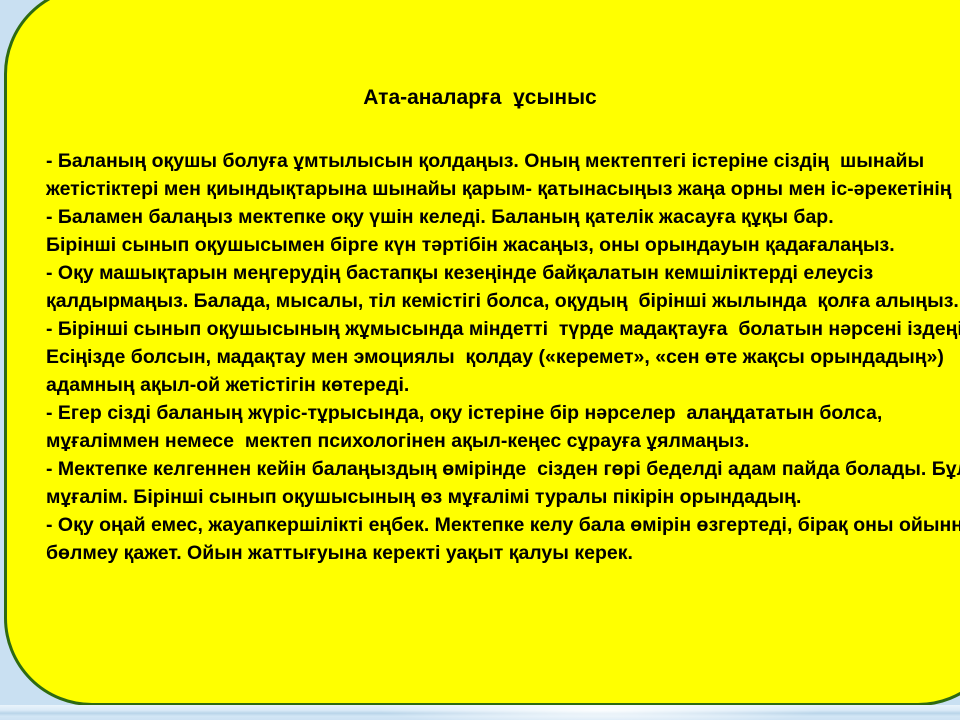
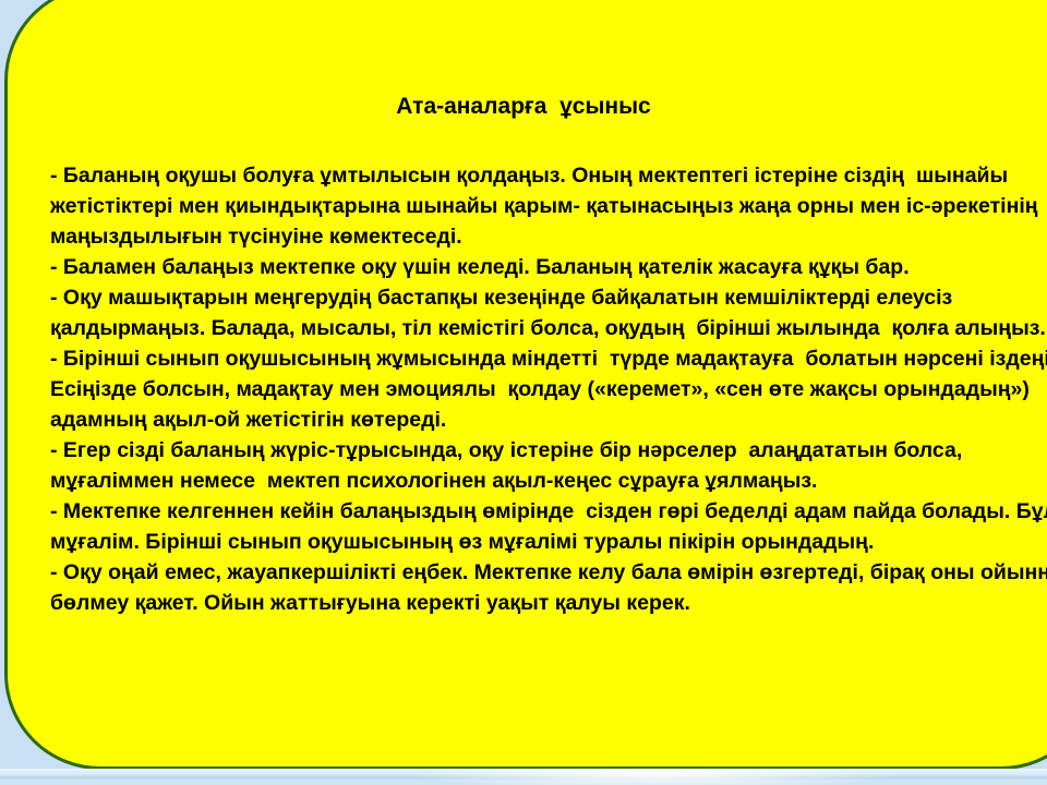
  Ата-аналарға ұсыныс
  - Баланың оқушы болуға ұмтылысын қолдаңыз. Оның мектептегі істеріне сіздің шынайы
  жетістіктері мен қиындықтарына шынайы қарым- қатынасыңыз жаңа орны мен іс-әрекетінің
+ маңыздылығын түсінуіне көмектеседі.
  - Баламен балаңыз мектепке оқу үшін келеді. Баланың қателік жасауға құқы бар.
- Бірінші сынып оқушысымен бірге күн тәртібін жасаңыз, оны орындауын қадағалаңыз.
  - Оқу машықтарын меңгерудің бастапқы кезеңінде байқалатын кемшіліктерді елеусіз
  қалдырмаңыз. Балада, мысалы, тіл кемістігі болса, оқудың бірінші жылында қолға алыңыз.
  - Бірінші сынып оқушысының жұмысында міндетті түрде мадақтауға болатын нәрсені іздең
  Есіңізде болсын, мадақтау мен эмоциялы қолдау («керемет», «сен өте жақсы орындадың»)
  адамның ақыл-ой жетістігін көтереді.
  - Егер сізді баланың жүріс-тұрысында, оқу істеріне бір нәрселер алаңдататын болса,
  мұғаліммен немесе мектеп психологінен ақыл-кеңес сұрауға ұялмаңыз.
  - Мектепке келгеннен кейін балаңыздың өмірінде сізден гөрі беделді адам пайда болады. Бұ
  мұғалім. Бірінші сынып оқушысының өз мұғалімі туралы пікірін орындадың.
  - Оқу оңай емес, жауапкершілікті еңбек. Мектепке келу бала өмірін өзгертеді, бірақ оны ойынн
  бөлмеу қажет. Ойын жаттығуына керекті уақыт қалуы керек.
